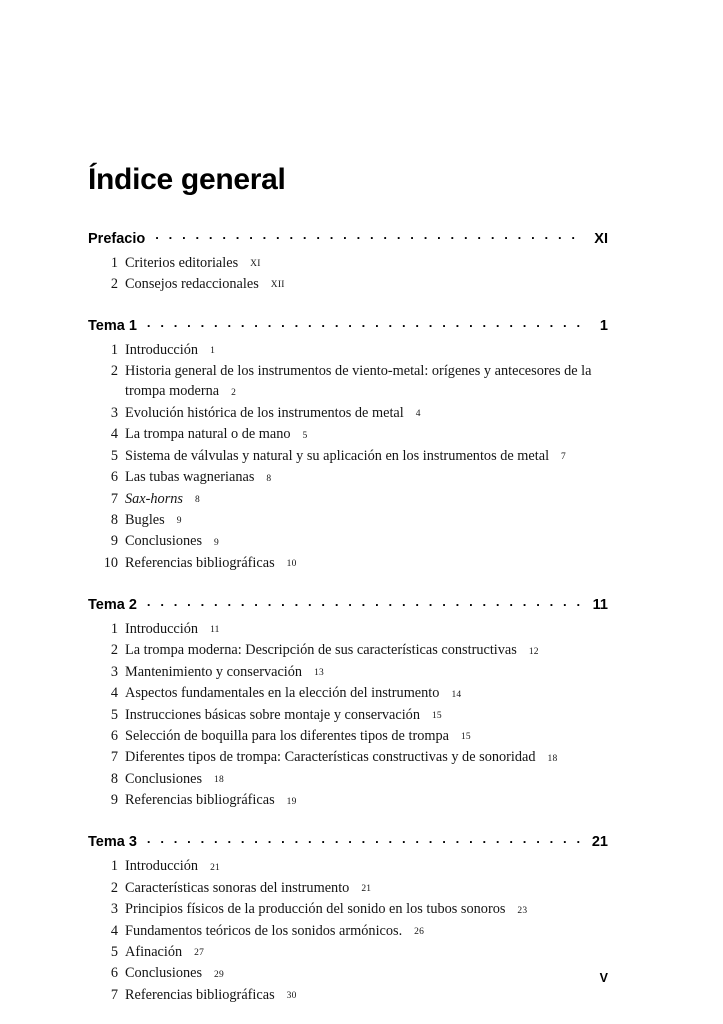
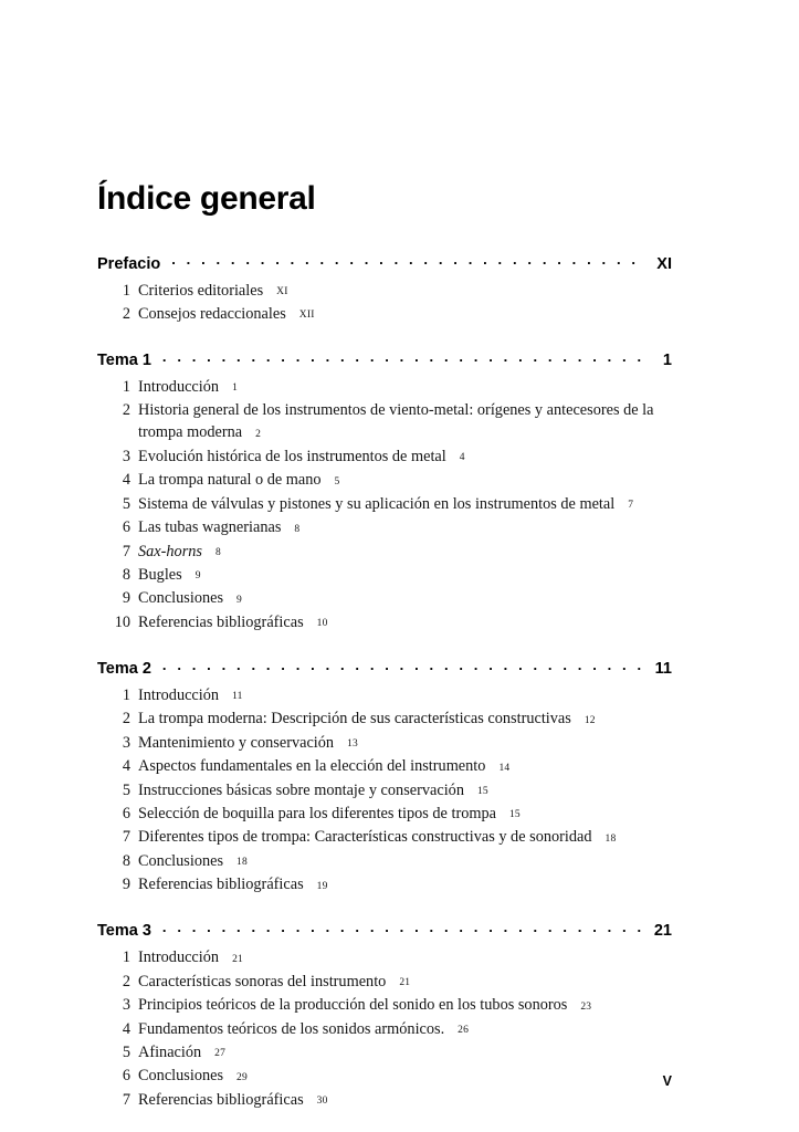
  Índice general
  Prefacio
  XI
  1
  Criterios editoriales XI
  2
  Consejos redaccionales XII
  Tema 1
  1
  1
  Introducción 1
  2
  Historia general de los instrumentos de viento-metal: orígenes y antecesores de la trompa moderna 2
  3
  Evolución histórica de los instrumentos de metal 4
  4
  La trompa natural o de mano 5
  5
- Sistema de válvulas y natural y su aplicación en los instrumentos de metal 7
+ Sistema de válvulas y pistones y su aplicación en los instrumentos de metal 7
  6
  Las tubas wagnerianas 8
  7
  Sax-horns 8
  8
  Bugles 9
  9
  Conclusiones 9
  10
  Referencias bibliográficas 10
  Tema 2
  11
  1
  Introducción 11
  2
  La trompa moderna: Descripción de sus características constructivas 12
  3
  Mantenimiento y conservación 13
  4
  Aspectos fundamentales en la elección del instrumento 14
  5
  Instrucciones básicas sobre montaje y conservación 15
  6
  Selección de boquilla para los diferentes tipos de trompa 15
  7
  Diferentes tipos de trompa: Características constructivas y de sonoridad 18
  8
  Conclusiones 18
  9
  Referencias bibliográficas 19
  Tema 3
  21
  1
  Introducción 21
  2
  Características sonoras del instrumento 21
  3
- Principios físicos de la producción del sonido en los tubos sonoros 23
+ Principios teóricos de la producción del sonido en los tubos sonoros 23
  4
  Fundamentos teóricos de los sonidos armónicos. 26
  5
  Afinación 27
  6
  Conclusiones 29
  7
  Referencias bibliográficas 30
  V
